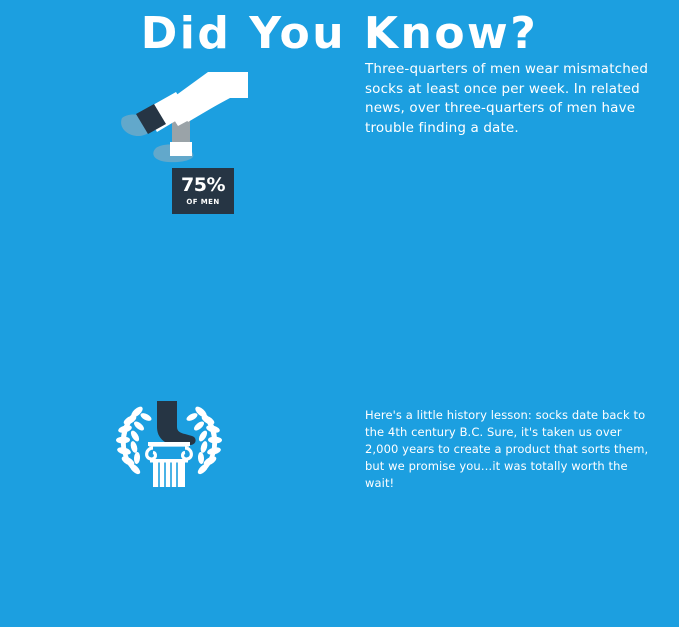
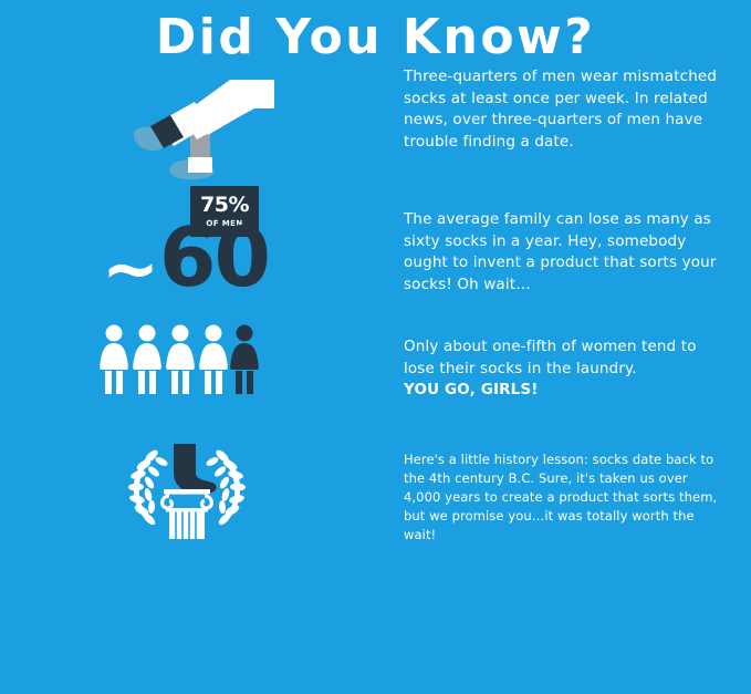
  Did You Know?
  75%
  OF MEN
  Three-quarters of men wear mismatched socks at least once per week. In related news, over three-quarters of men have trouble finding a date.
+ ~60
+ The average family can lose as many as sixty socks in a year. Hey, somebody ought to invent a product that sorts your socks! Oh wait…
+ Only about one-fifth of women tend to lose their socks in the laundry.
+ YOU GO, GIRLS!
- Here's a little history lesson: socks date back to the 4th century B.C. Sure, it's taken us over 2,000 years to create a product that sorts them, but we promise you…it was totally worth the wait!
+ Here's a little history lesson: socks date back to the 4th century B.C. Sure, it's taken us over 4,000 years to create a product that sorts them, but we promise you…it was totally worth the wait!
